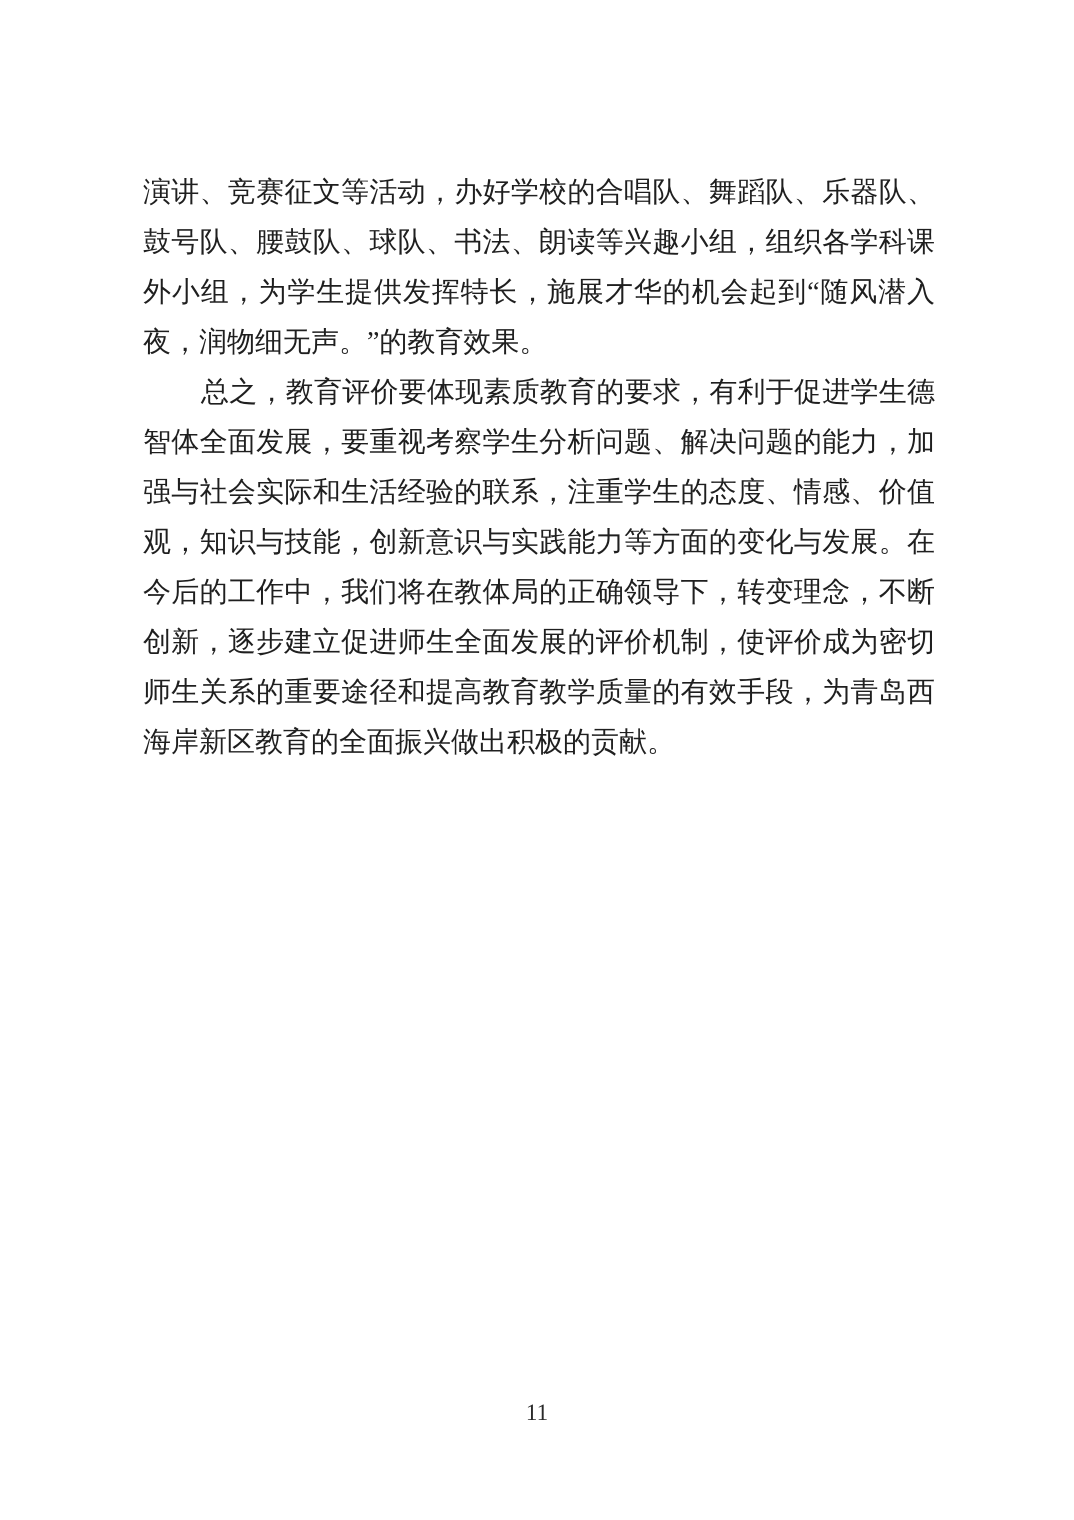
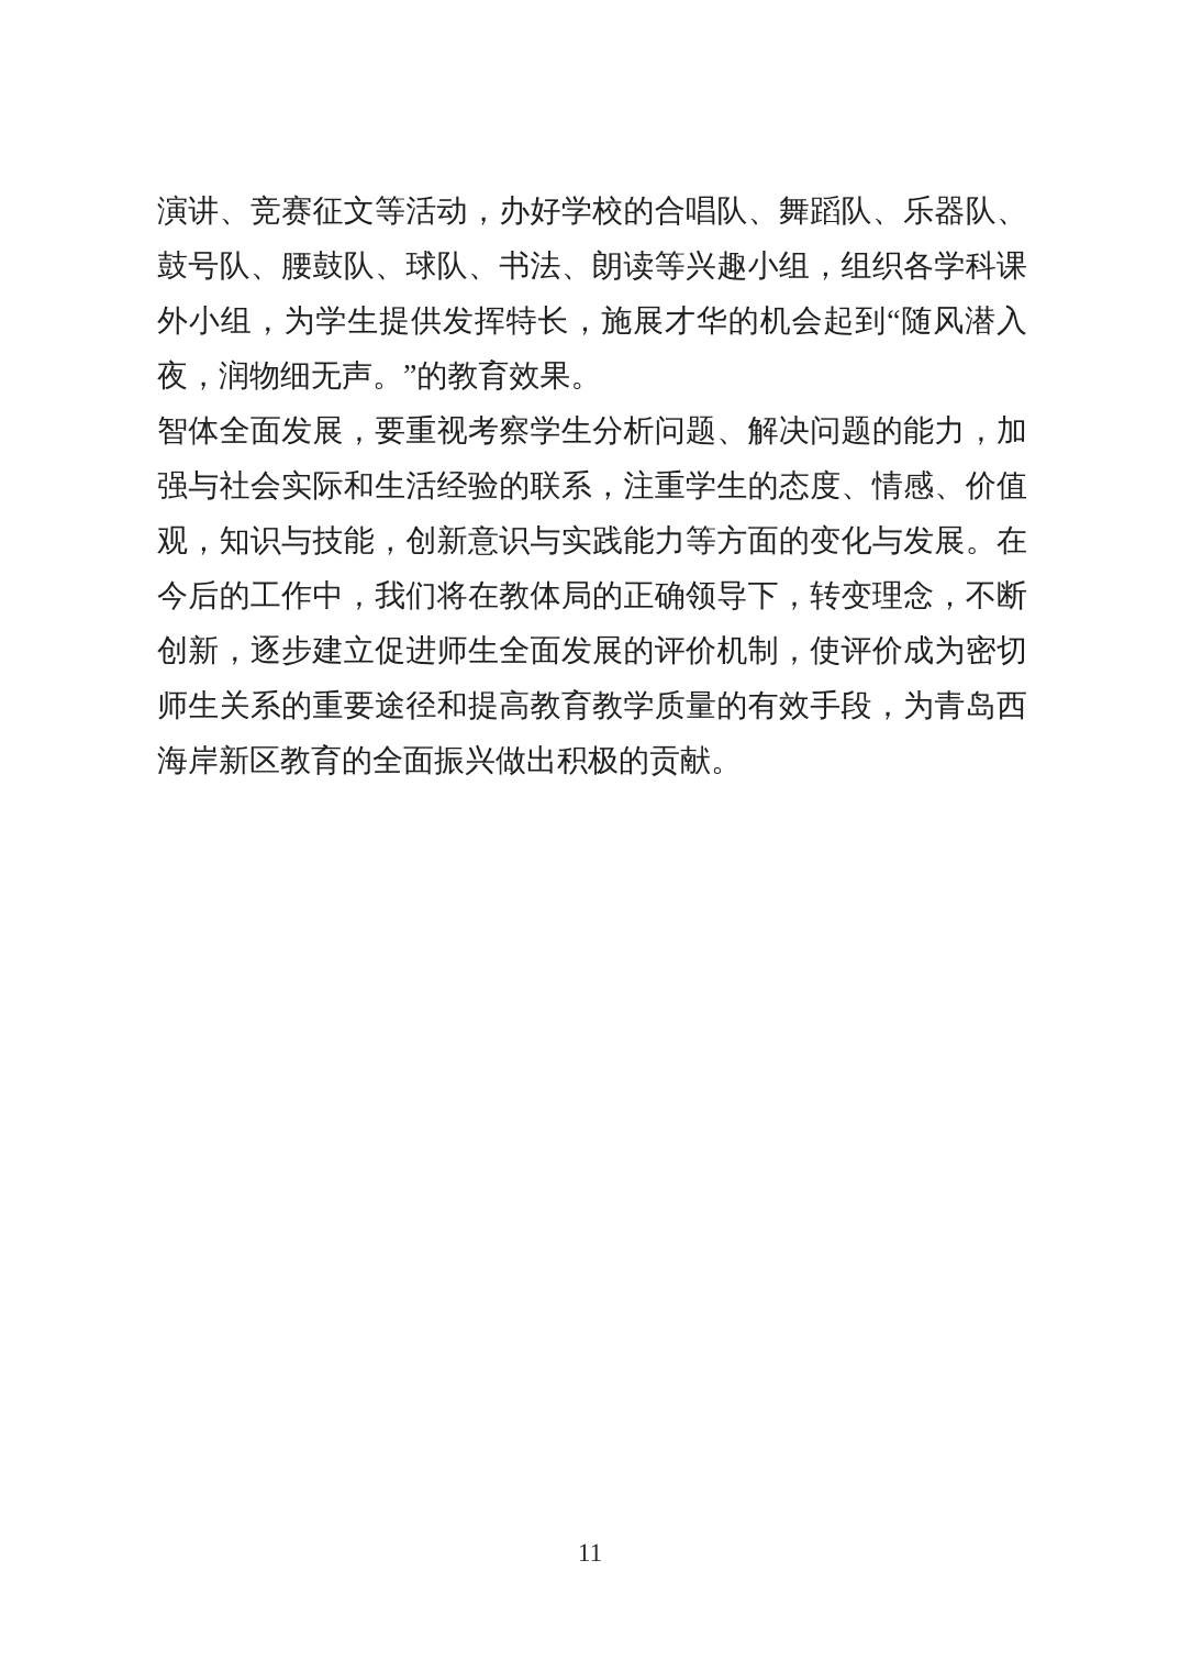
  演讲、竞赛征文等活动，办好学校的合唱队、舞蹈队、乐器队、
  鼓号队、腰鼓队、球队、书法、朗读等兴趣小组，组织各学科课
  外小组，为学生提供发挥特长，施展才华的机会起到“随风潜入
  夜，润物细无声。”的教育效果。
- 总之，教育评价要体现素质教育的要求，有利于促进学生德
  智体全面发展，要重视考察学生分析问题、解决问题的能力，加
  强与社会实际和生活经验的联系，注重学生的态度、情感、价值
  观，知识与技能，创新意识与实践能力等方面的变化与发展。在
  今后的工作中，我们将在教体局的正确领导下，转变理念，不断
  创新，逐步建立促进师生全面发展的评价机制，使评价成为密切
  师生关系的重要途径和提高教育教学质量的有效手段，为青岛西
  海岸新区教育的全面振兴做出积极的贡献。
  11
